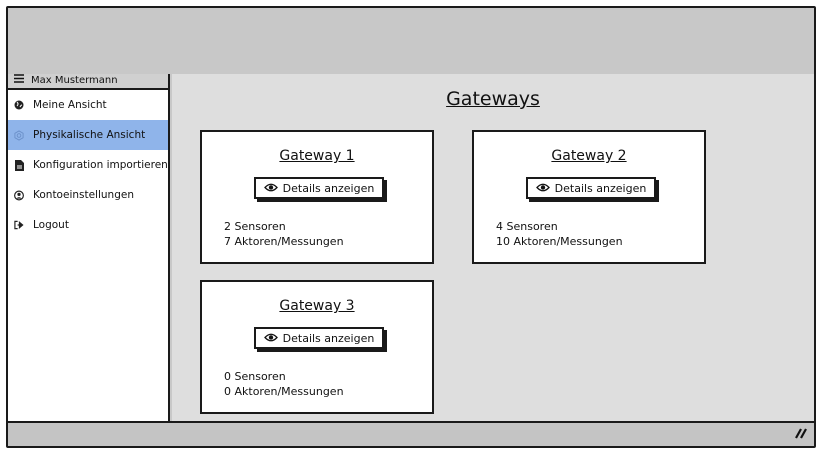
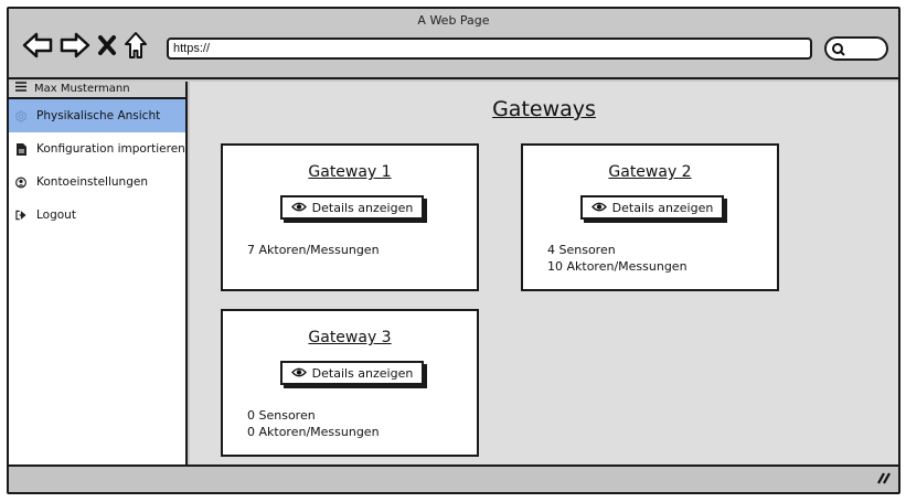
+ A Web Page
+ https://
  Max Mustermann
- Meine Ansicht
  Physikalische Ansicht
  Konfiguration importieren
  Kontoeinstellungen
  Logout
  Gateways
  Gateway 1
  Details anzeigen
- 2 Sensoren
  7 Aktoren/Messungen
  Gateway 2
  Details anzeigen
  4 Sensoren
  10 Aktoren/Messungen
  Gateway 3
  Details anzeigen
  0 Sensoren
  0 Aktoren/Messungen
